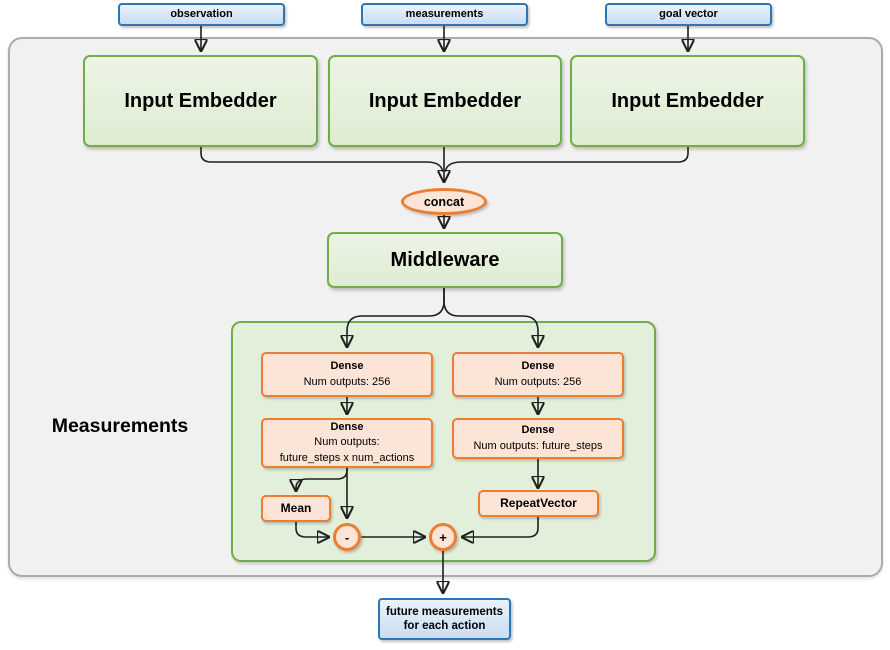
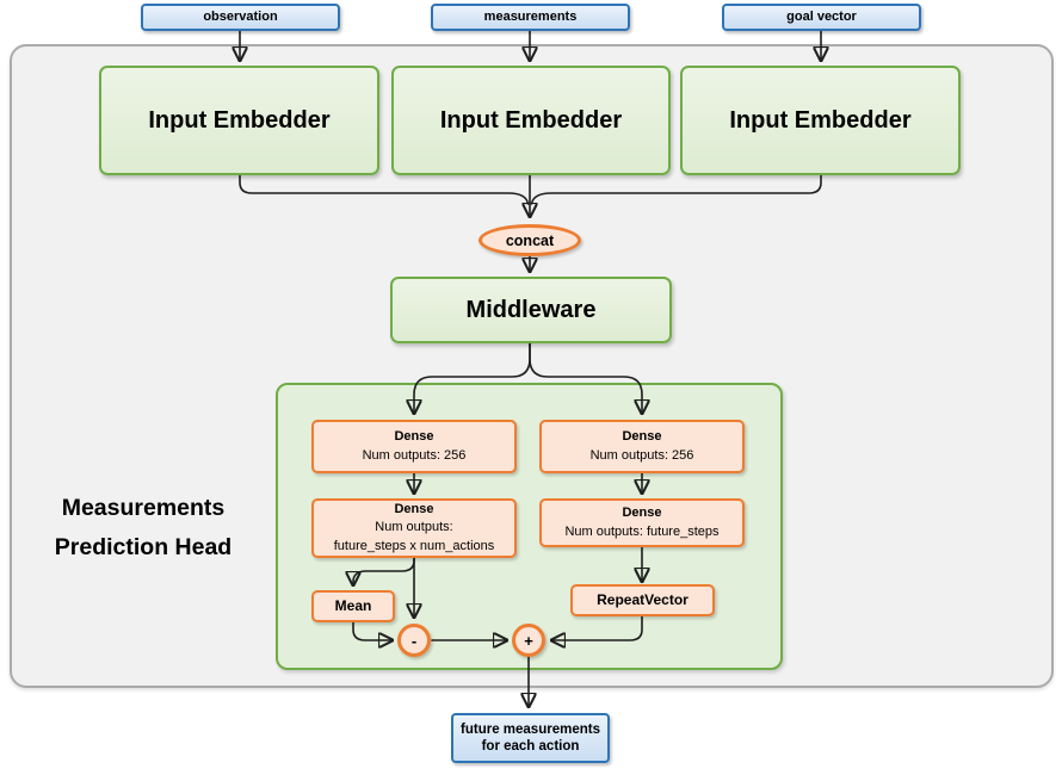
  observation
  measurements
  goal vector
  Input Embedder
  Input Embedder
  Input Embedder
  concat
  Middleware
  Measurements
+ Prediction Head
  Dense
  Num outputs: 256
  Dense
  Num outputs: 256
  Dense
  Num outputs:
  future_steps x num_actions
  Dense
  Num outputs: future_steps
  Mean
  RepeatVector
  -
  +
  future measurements
  for each action
